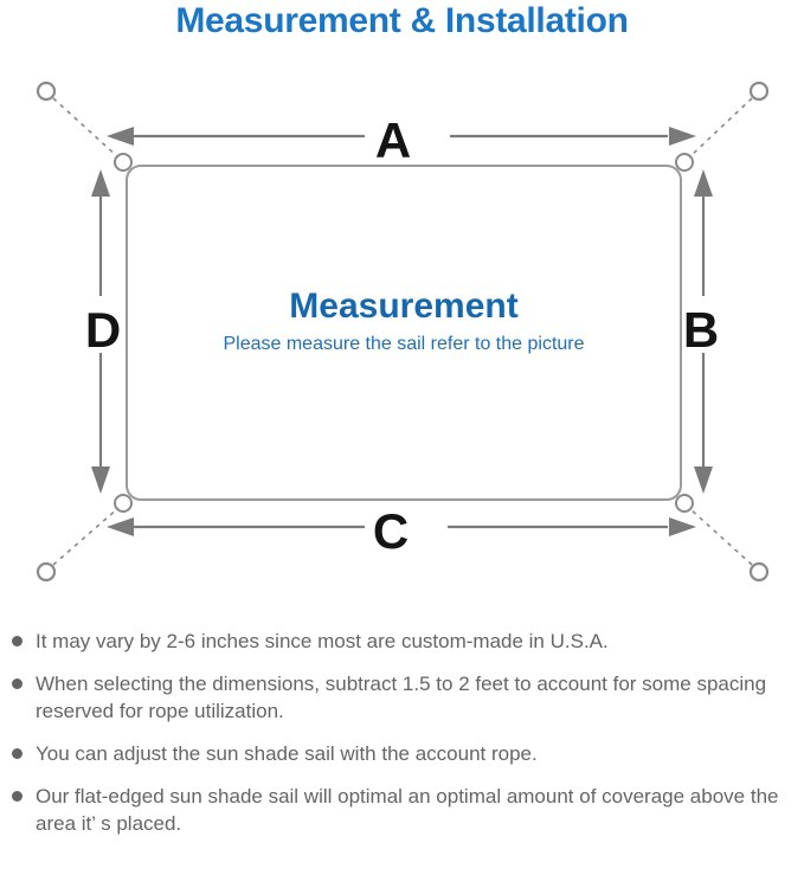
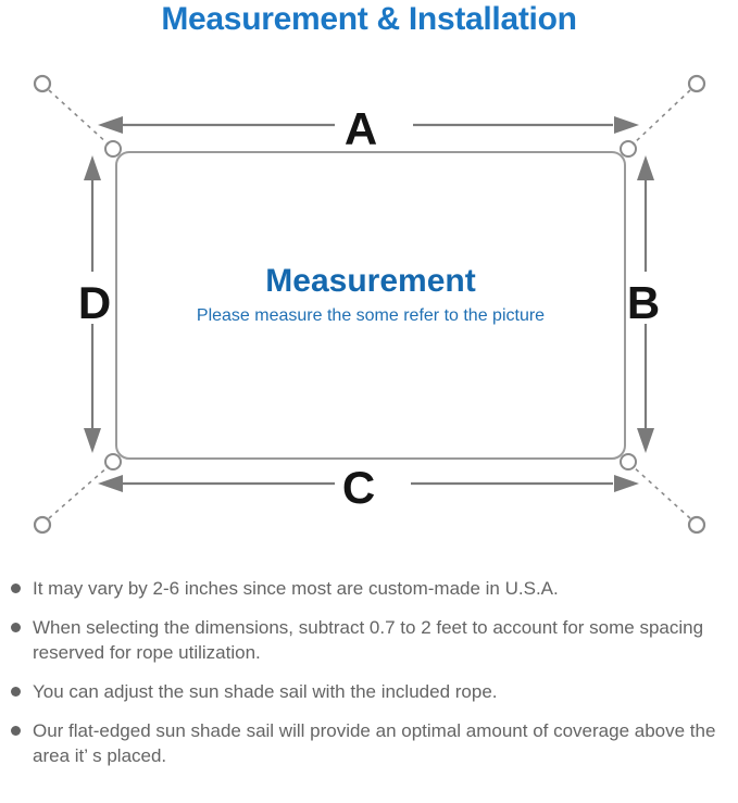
  Measurement & Installation
  A
  C
  D
  B
  Measurement
- Please measure the sail refer to the picture
+ Please measure the some refer to the picture
  It may vary by 2-6 inches since most are custom-made in U.S.A.
- When selecting the dimensions, subtract 1.5 to 2 feet to account for some spacing reserved for rope utilization.
+ When selecting the dimensions, subtract 0.7 to 2 feet to account for some spacing reserved for rope utilization.
- You can adjust the sun shade sail with the account rope.
+ You can adjust the sun shade sail with the included rope.
- Our flat-edged sun shade sail will optimal an optimal amount of coverage above the area it’ s placed.
+ Our flat-edged sun shade sail will provide an optimal amount of coverage above the area it’ s placed.
